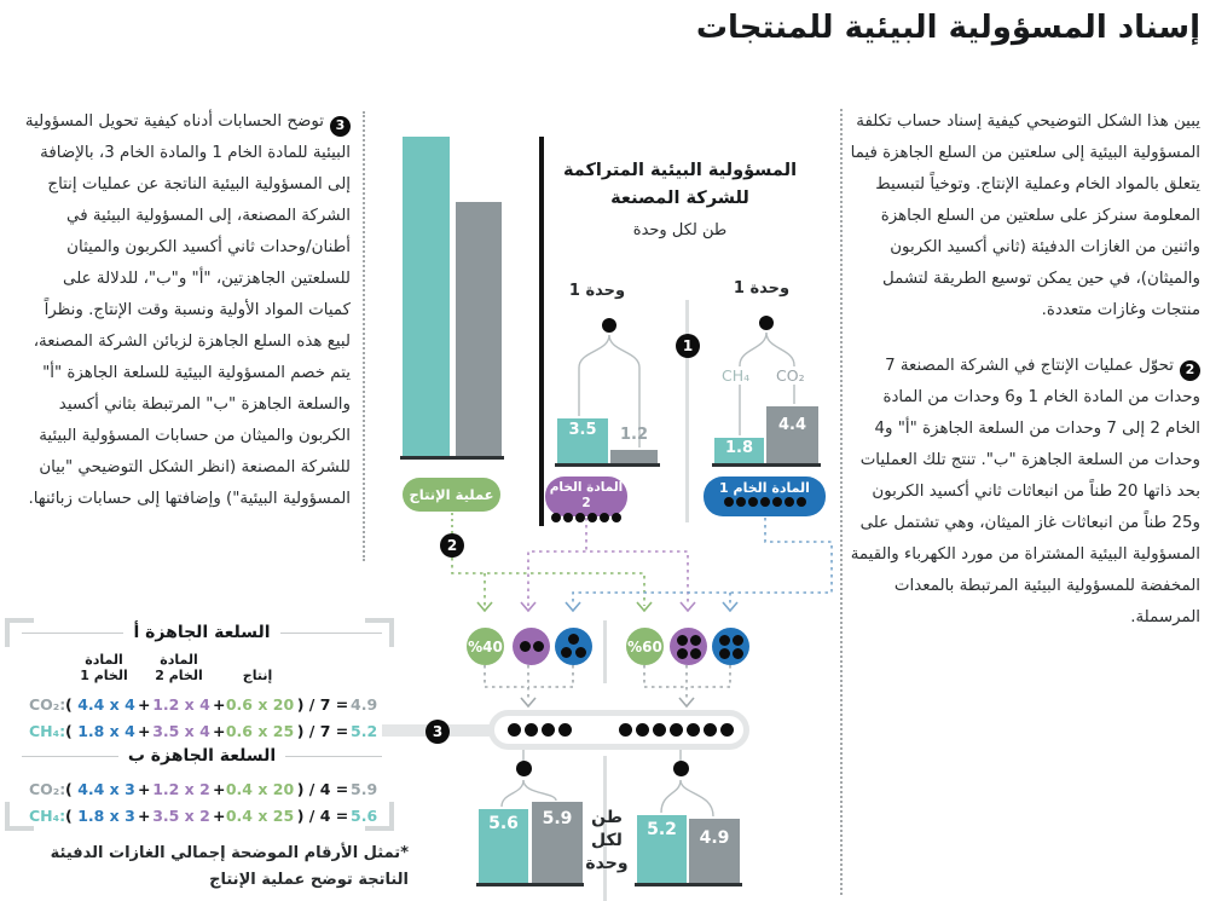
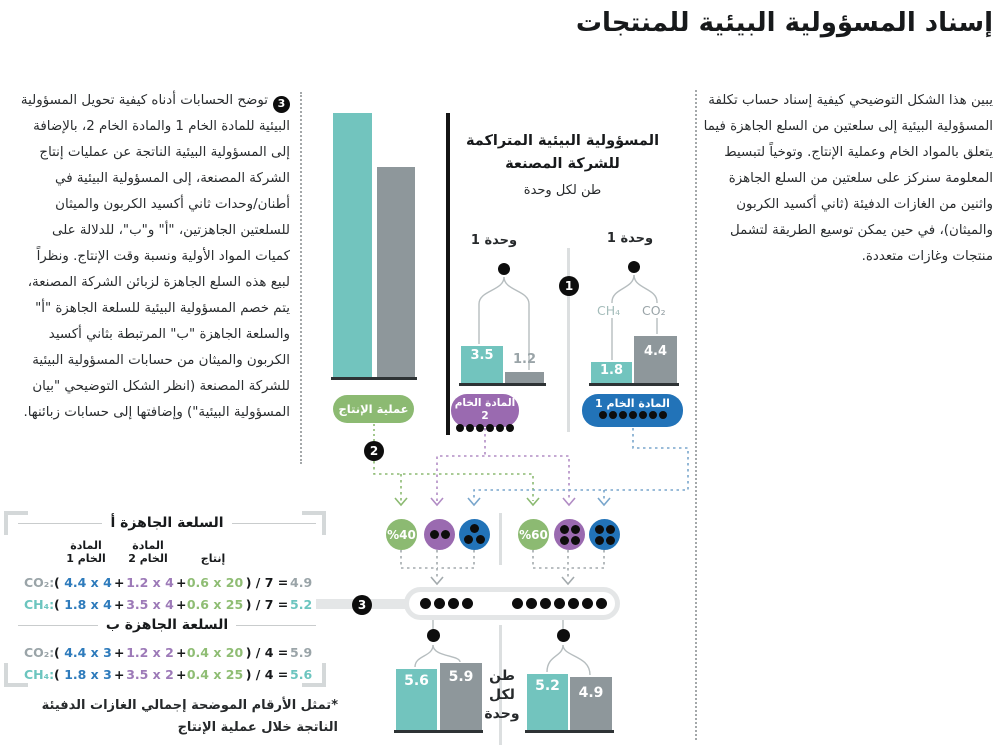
  إسناد المسؤولية البيئية للمنتجات
  يبين هذا الشكل التوضيحي كيفية إسناد حساب تكلفة المسؤولية البيئية إلى سلعتين من السلع الجاهزة فيما يتعلق بالمواد الخام وعملية الإنتاج. وتوخياً لتبسيط المعلومة سنركز على سلعتين من السلع الجاهزة واثنين من الغازات الدفيئة (ثاني أكسيد الكربون والميثان)، في حين يمكن توسيع الطريقة لتشمل منتجات وغازات متعددة.
- 2تحوّل عمليات الإنتاج في الشركة المصنعة 7 وحدات من المادة الخام 1 و6 وحدات من المادة الخام 2 إلى 7 وحدات من السلعة الجاهزة "أ" و4 وحدات من السلعة الجاهزة "ب". تنتج تلك العمليات بحد ذاتها 20 طناً من انبعاثات ثاني أكسيد الكربون و25 طناً من انبعاثات غاز الميثان، وهي تشتمل على المسؤولية البيئية المشتراة من مورد الكهرباء والقيمة المخفضة للمسؤولية البيئية المرتبطة بالمعدات المرسملة.
- 3توضح الحسابات أدناه كيفية تحويل المسؤولية البيئية للمادة الخام 1 والمادة الخام 3، بالإضافة إلى المسؤولية البيئية الناتجة عن عمليات إنتاج الشركة المصنعة، إلى المسؤولية البيئية في أطنان/وحدات ثاني أكسيد الكربون والميثان للسلعتين الجاهزتين، "أ" و"ب"، للدلالة على كميات المواد الأولية ونسبة وقت الإنتاج. ونظراً لبيع هذه السلع الجاهزة لزبائن الشركة المصنعة، يتم خصم المسؤولية البيئية للسلعة الجاهزة "أ" والسلعة الجاهزة "ب" المرتبطة بثاني أكسيد الكربون والميثان من حسابات المسؤولية البيئية للشركة المصنعة (انظر الشكل التوضيحي "بيان المسؤولية البيئية") وإضافتها إلى حسابات زبائنها.
+ 3توضح الحسابات أدناه كيفية تحويل المسؤولية البيئية للمادة الخام 1 والمادة الخام 2، بالإضافة إلى المسؤولية البيئية الناتجة عن عمليات إنتاج الشركة المصنعة، إلى المسؤولية البيئية في أطنان/وحدات ثاني أكسيد الكربون والميثان للسلعتين الجاهزتين، "أ" و"ب"، للدلالة على كميات المواد الأولية ونسبة وقت الإنتاج. ونظراً لبيع هذه السلع الجاهزة لزبائن الشركة المصنعة، يتم خصم المسؤولية البيئية للسلعة الجاهزة "أ" والسلعة الجاهزة "ب" المرتبطة بثاني أكسيد الكربون والميثان من حسابات المسؤولية البيئية للشركة المصنعة (انظر الشكل التوضيحي "بيان المسؤولية البيئية") وإضافتها إلى حسابات زبائنها.
  عملية الإنتاج
  المسؤولية البيئية المتراكمة
  للشركة المصنعة
  طن لكل وحدة
  1 وحدة
  1 وحدة
  CH₄
  CO₂
  3.5
  1.2
  1.8
  4.4
  1
  المادة الخام 2
  المادة الخام 1
  2
  %40
  %60
  3
  5.6
  5.9
  طن
  لكل
  وحدة
  5.2
  4.9
  السلعة الجاهزة أ
  المادة
  الخام 1
  المادة
  الخام 2
  إنتاج
  CO₂:
  (
  4.4 x 4
  +
  1.2 x 4
  +
  0.6 x 20
  ) / 7 =
  4.9
  CH₄:
  (
  1.8 x 4
  +
  3.5 x 4
  +
  0.6 x 25
  ) / 7 =
  5.2
  السلعة الجاهزة ب
  CO₂:
  (
  4.4 x 3
  +
  1.2 x 2
  +
  0.4 x 20
  ) / 4 =
  5.9
  CH₄:
  (
  1.8 x 3
  +
  3.5 x 2
  +
  0.4 x 25
  ) / 4 =
  5.6
- *تمثل الأرقام الموضحة إجمالي الغازات الدفيئة الناتجة توضح عملية الإنتاج
+ *تمثل الأرقام الموضحة إجمالي الغازات الدفيئة الناتجة خلال عملية الإنتاج
